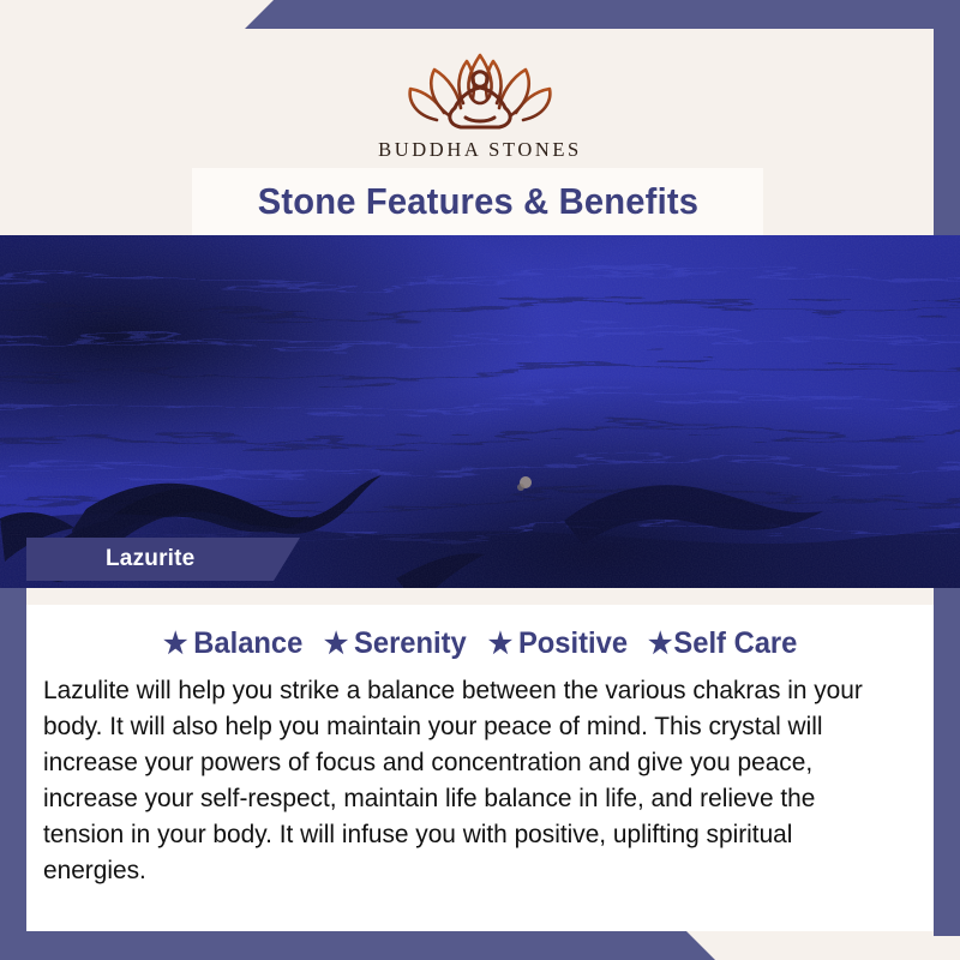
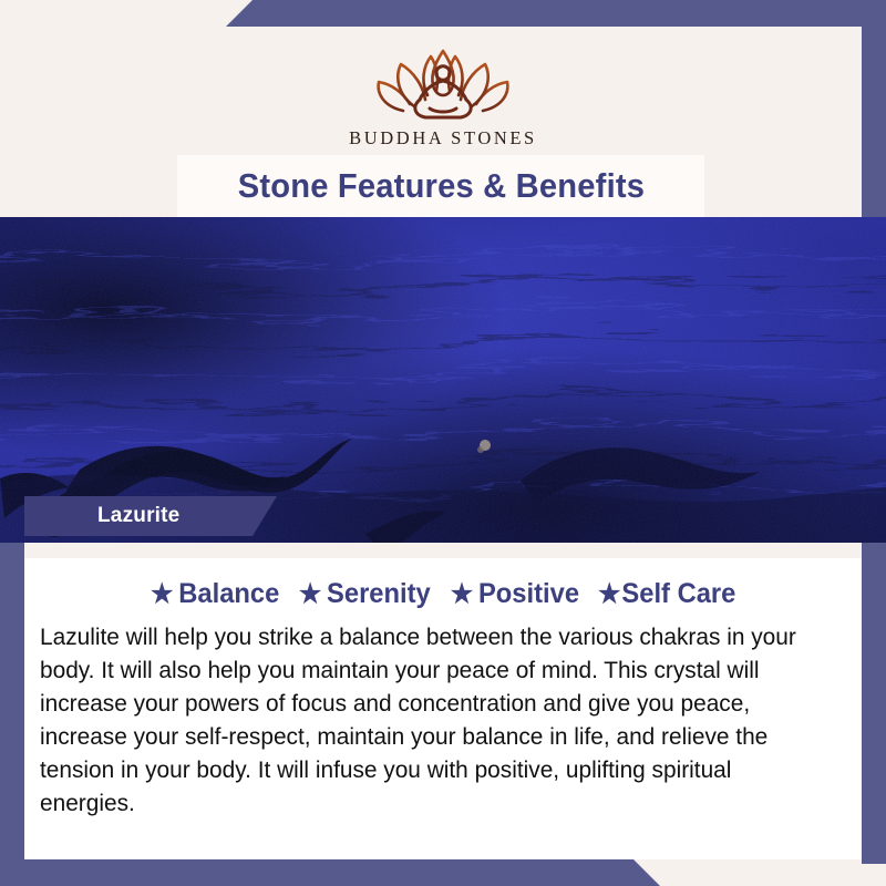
  BUDDHA STONES
  Stone Features & Benefits
  Lazurite
  ★
  Balance
  ★
  Serenity
  ★
  Positive
  ★
  Self Care
- Lazulite will help you strike a balance between the various chakras in your body. It will also help you maintain your peace of mind. This crystal will increase your powers of focus and concentration and give you peace, increase your self-respect, maintain life balance in life, and relieve the tension in your body. It will infuse you with positive, uplifting spiritual energies.
+ Lazulite will help you strike a balance between the various chakras in your body. It will also help you maintain your peace of mind. This crystal will increase your powers of focus and concentration and give you peace, increase your self-respect, maintain your balance in life, and relieve the tension in your body. It will infuse you with positive, uplifting spiritual energies.
